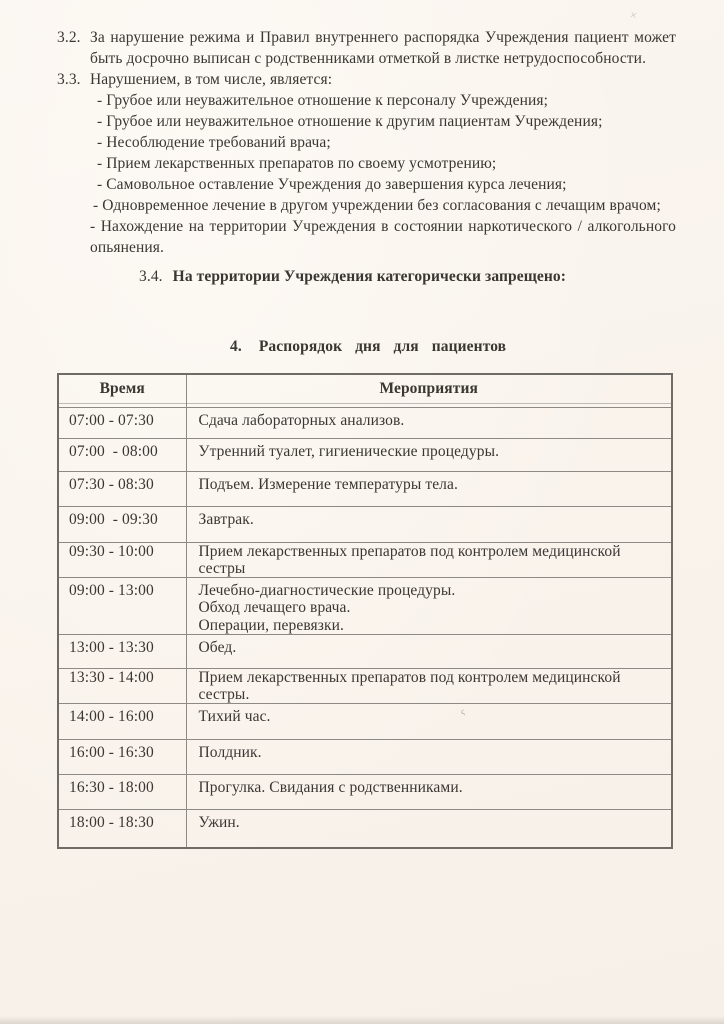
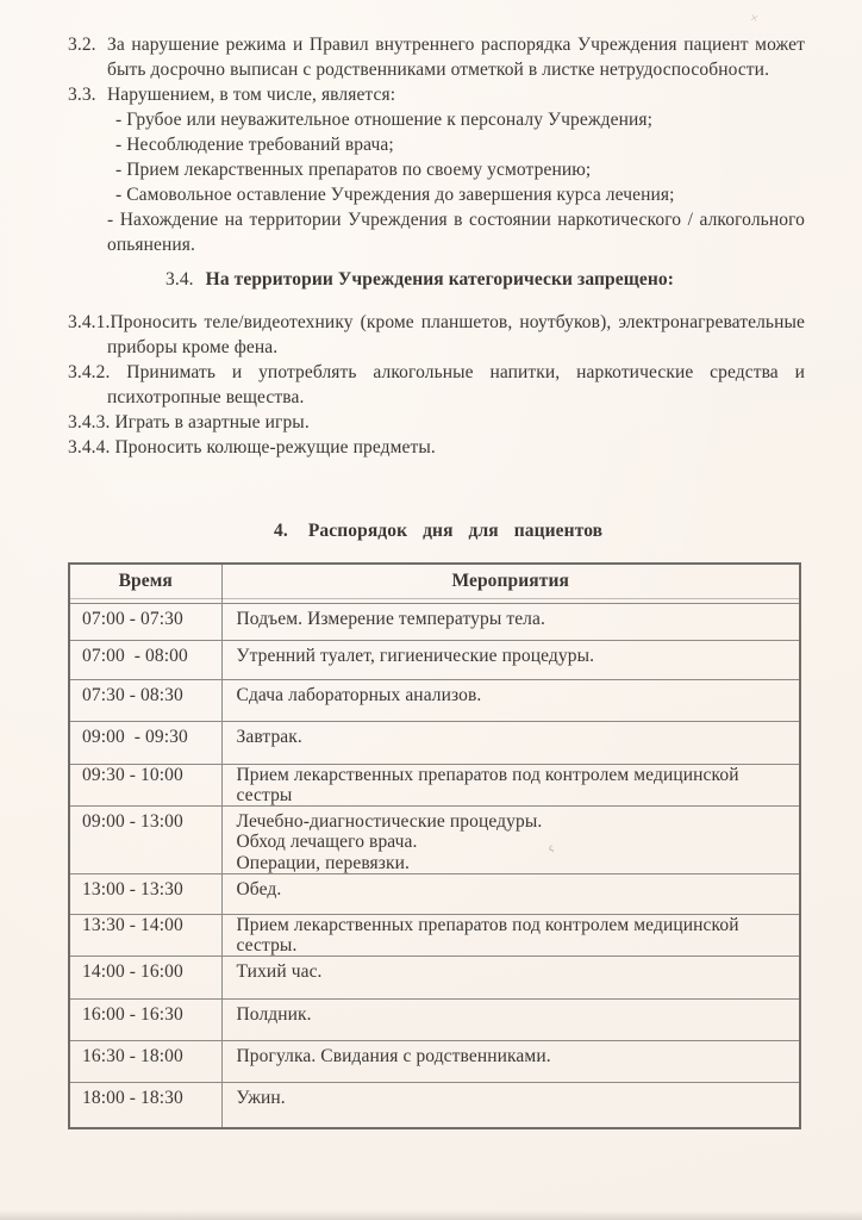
  3.2. За нарушение режима и Правил внутреннего распорядка Учреждения пациент может быть досрочно выписан с родственниками отметкой в листке нетрудоспособности.
  3.3. Нарушением, в том числе, является:
  - Грубое или неуважительное отношение к персоналу Учреждения;
- - Грубое или неуважительное отношение к другим пациентам Учреждения;
  - Несоблюдение требований врача;
  - Прием лекарственных препаратов по своему усмотрению;
  - Самовольное оставление Учреждения до завершения курса лечения;
- - Одновременное лечение в другом учреждении без согласования с лечащим врачом;
  - Нахождение на территории Учреждения в состоянии наркотического / алкогольного опьянения.
  3.4. На территории Учреждения категорически запрещено:
+ 3.4.1.Проносить теле/видеотехнику (кроме планшетов, ноутбуков), электронагревательные приборы кроме фена.
+ 3.4.2. Принимать и употреблять алкогольные напитки, наркотические средства и психотропные вещества.
+ 3.4.3. Играть в азартные игры.
+ 3.4.4. Проносить колюще-режущие предметы.
  4. Распорядок дня для пациентов
  Время	Мероприятия
- 07:00 - 07:30	Сдача лабораторных анализов.
+ 07:00 - 07:30	Подъем. Измерение температуры тела.
  07:00 - 08:00	Утренний туалет, гигиенические процедуры.
- 07:30 - 08:30	Подъем. Измерение температуры тела.
+ 07:30 - 08:30	Сдача лабораторных анализов.
  09:00 - 09:30	Завтрак.
  09:30 - 10:00	Прием лекарственных препаратов под контролем медицинской сестры
  09:00 - 13:00	Лечебно-диагностические процедуры. Обход лечащего врача. Операции, перевязки.
  13:00 - 13:30	Обед.
  13:30 - 14:00	Прием лекарственных препаратов под контролем медицинской сестры.
  14:00 - 16:00	Тихий час.
  16:00 - 16:30	Полдник.
  16:30 - 18:00	Прогулка. Свидания с родственниками.
  18:00 - 18:30	Ужин.
